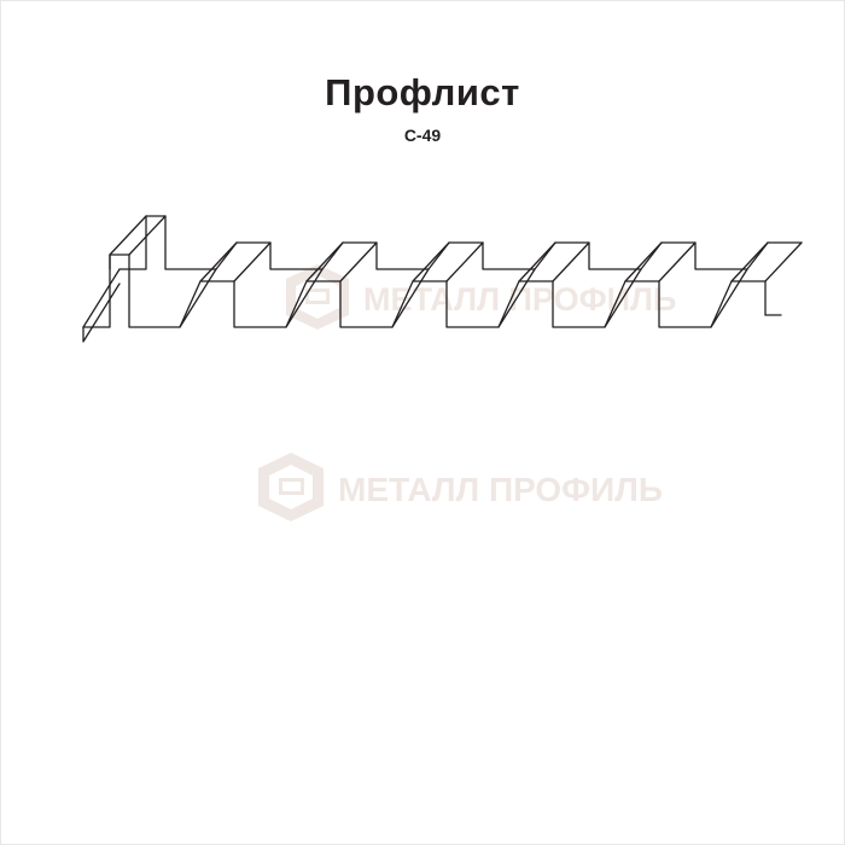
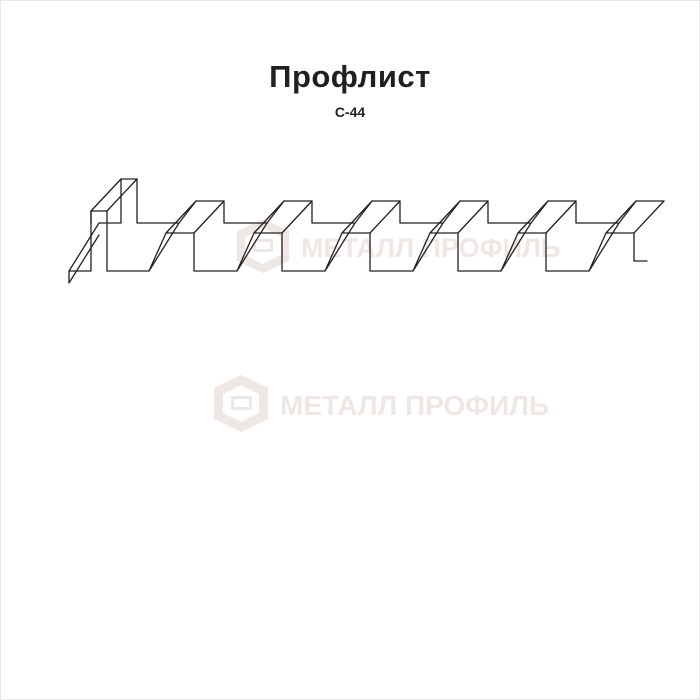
  Профлист
- С-49
+ С-44
  МЕТАЛЛ ПРОФИЛЬ
  МЕТАЛЛ ПРОФИЛЬ
